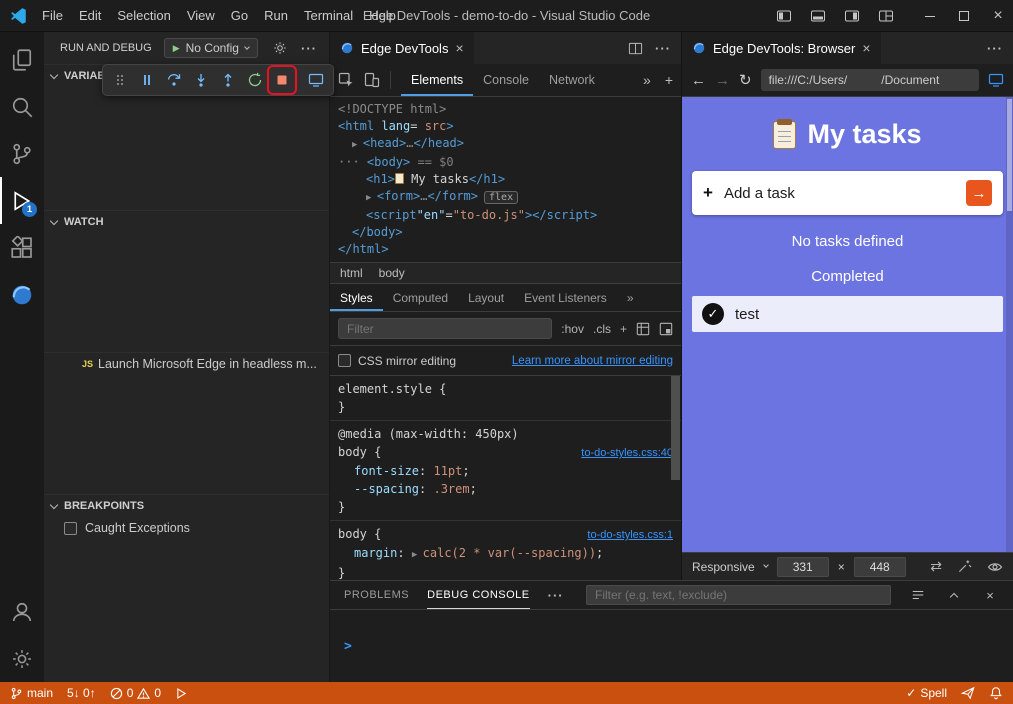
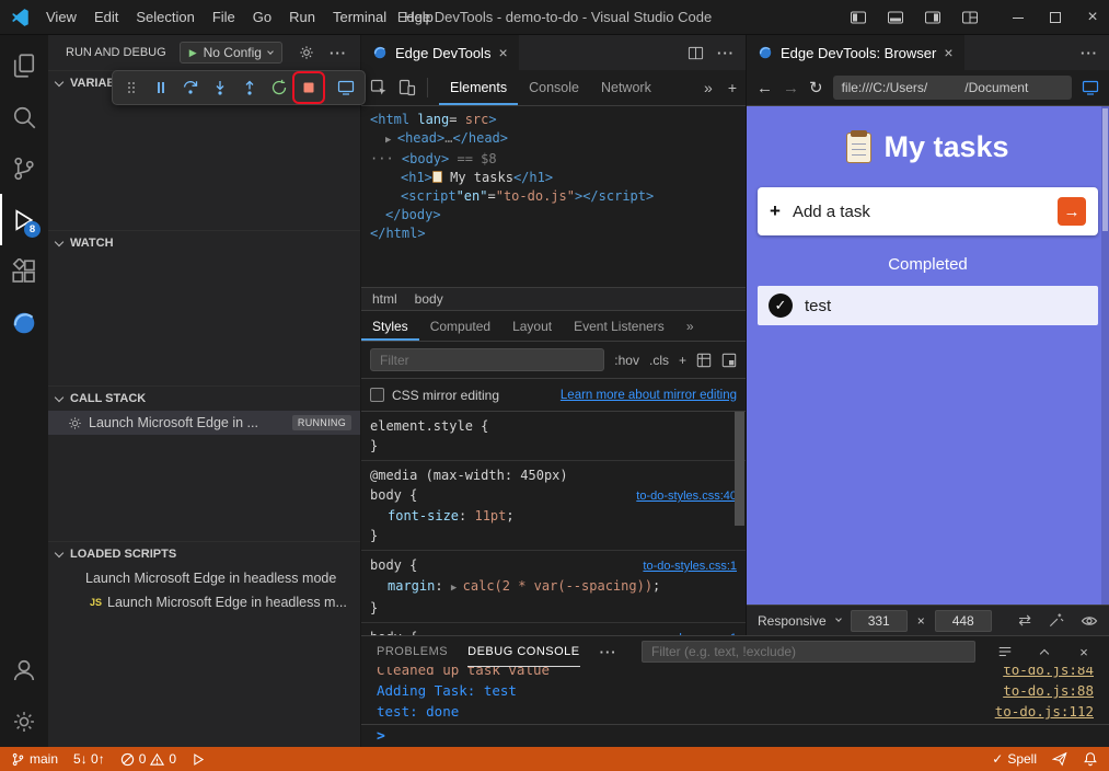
- File
+ View
  Edit
  Selection
- View
+ File
  Go
  Run
  Terminal
  Help
  Edge DevTools - demo-to-do - Visual Studio Code
  ×
- 1
+ 8
  RUN AND DEBUG
  ▶
  No Config
  ···
  WATCH
+ CALL STACK
+ Launch Microsoft Edge in ...
+ RUNNING
+ LOADED SCRIPTS
+ Launch Microsoft Edge in headless mode
  JS
  Launch Microsoft Edge in headless m...
- BREAKPOINTS
- Caught Exceptions
  Edge DevTools
  ×
  ···
  Elements
  Console
  Network
  »
  +
- <!DOCTYPE html>
  <html lang= src>
  ▶ <head>…</head>
- ··· <body> == $0
+ ··· <body> == $8
  <h1> My tasks</h1>
- ▶ <form>…</form> flex
  <script"en"="to-do.js"></script>
  </body>
  </html>
  html
  body
  Styles
  Computed
  Layout
  Event Listeners
  »
  Filter
  :hov
  .cls
  +
  CSS mirror editing
  Learn more about mirror editing
  element.style {
  }
  @media (max-width: 450px)
  body {
  to-do-styles.css:40
  font-size: 11pt;
- --spacing: .3rem;
  }
  body {
  to-do-styles.css:1
  margin: ▶ calc(2 * var(--spacing));
  }
  Edge DevTools: Browser
  ×
  ···
  ←
  →
  ↻
  file:///C:/Users/
  /Document
  My tasks
  +
  Add a task
  →
- No tasks defined
  Completed
  ✓
  test
  Responsive
  331
  ×
  448
  ⇄
  PROBLEMS
  DEBUG CONSOLE
  ···
  Filter (e.g. text, !exclude)
  ×
+ Cleaned up task value
+ to-do.js:84
+ Adding Task: test
+ to-do.js:88
+ test: done
+ to-do.js:112
  >
  main
  5↓ 0↑
  0
  0
  ✓
  Spell
